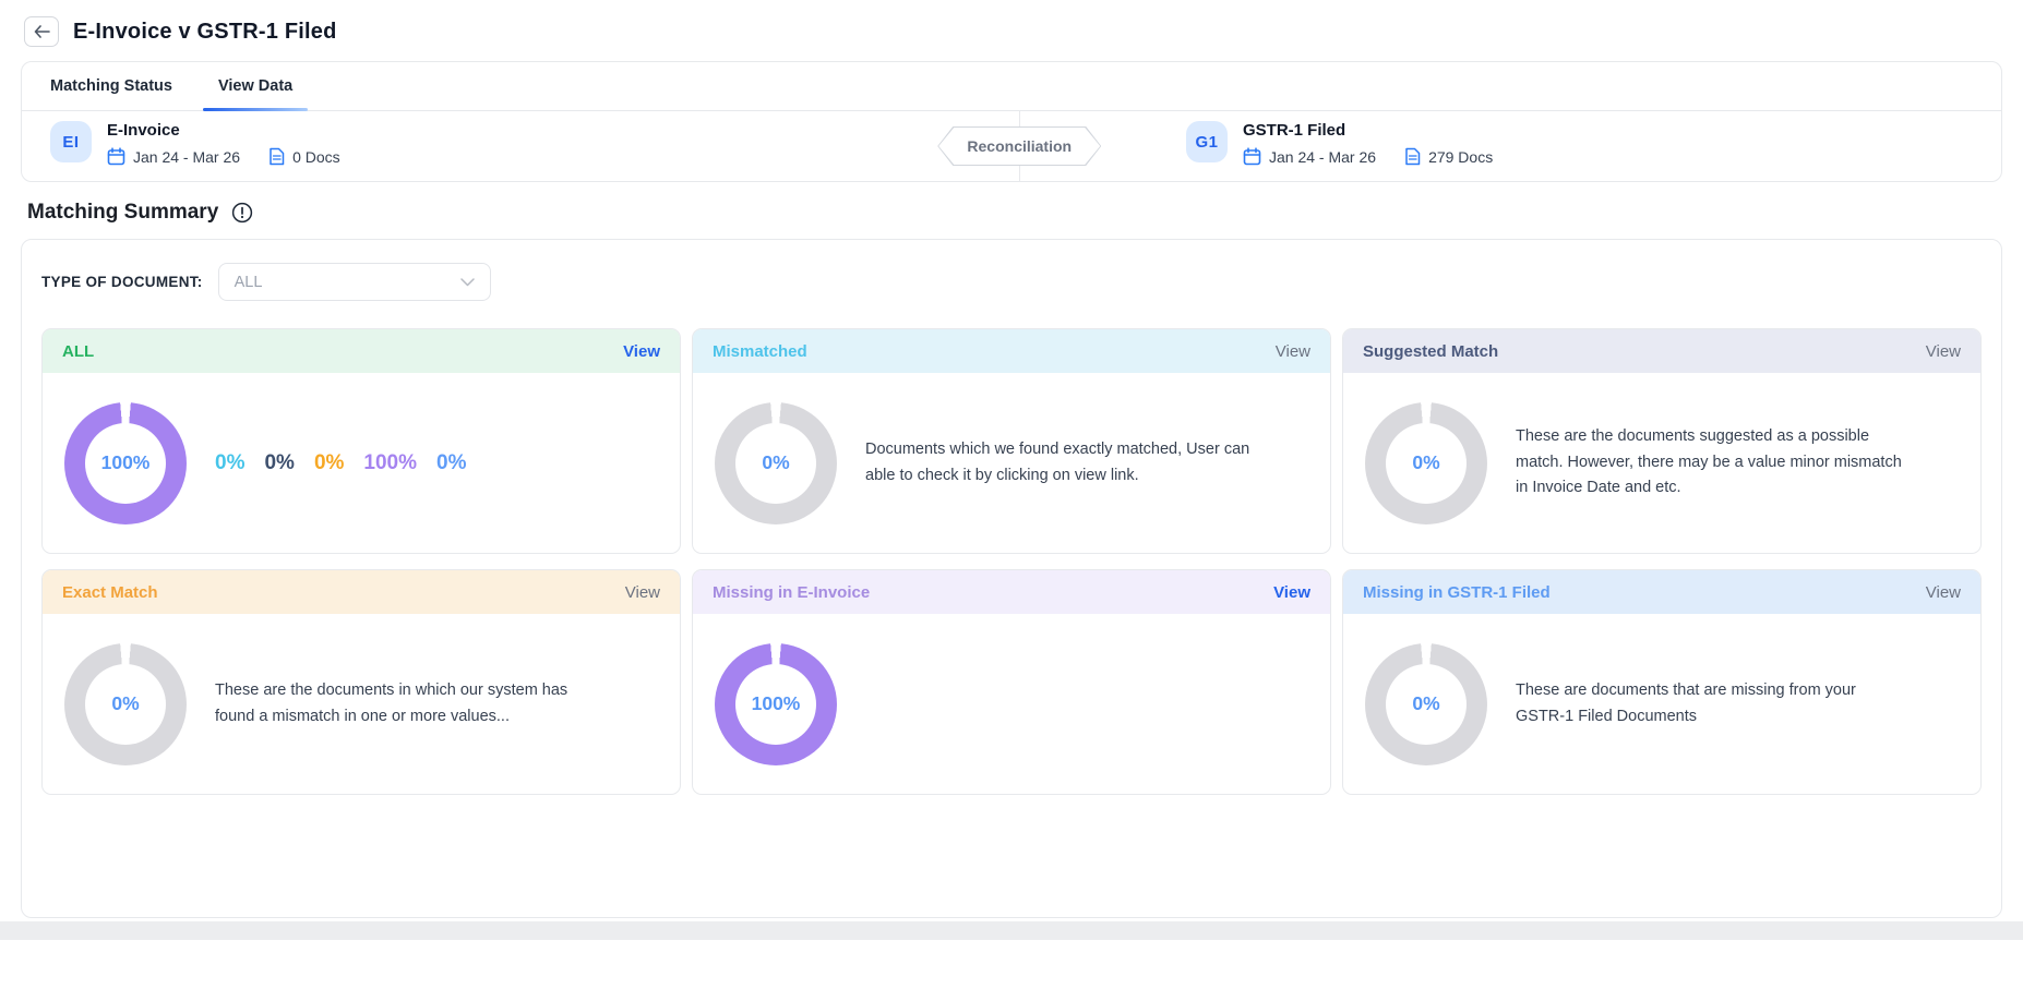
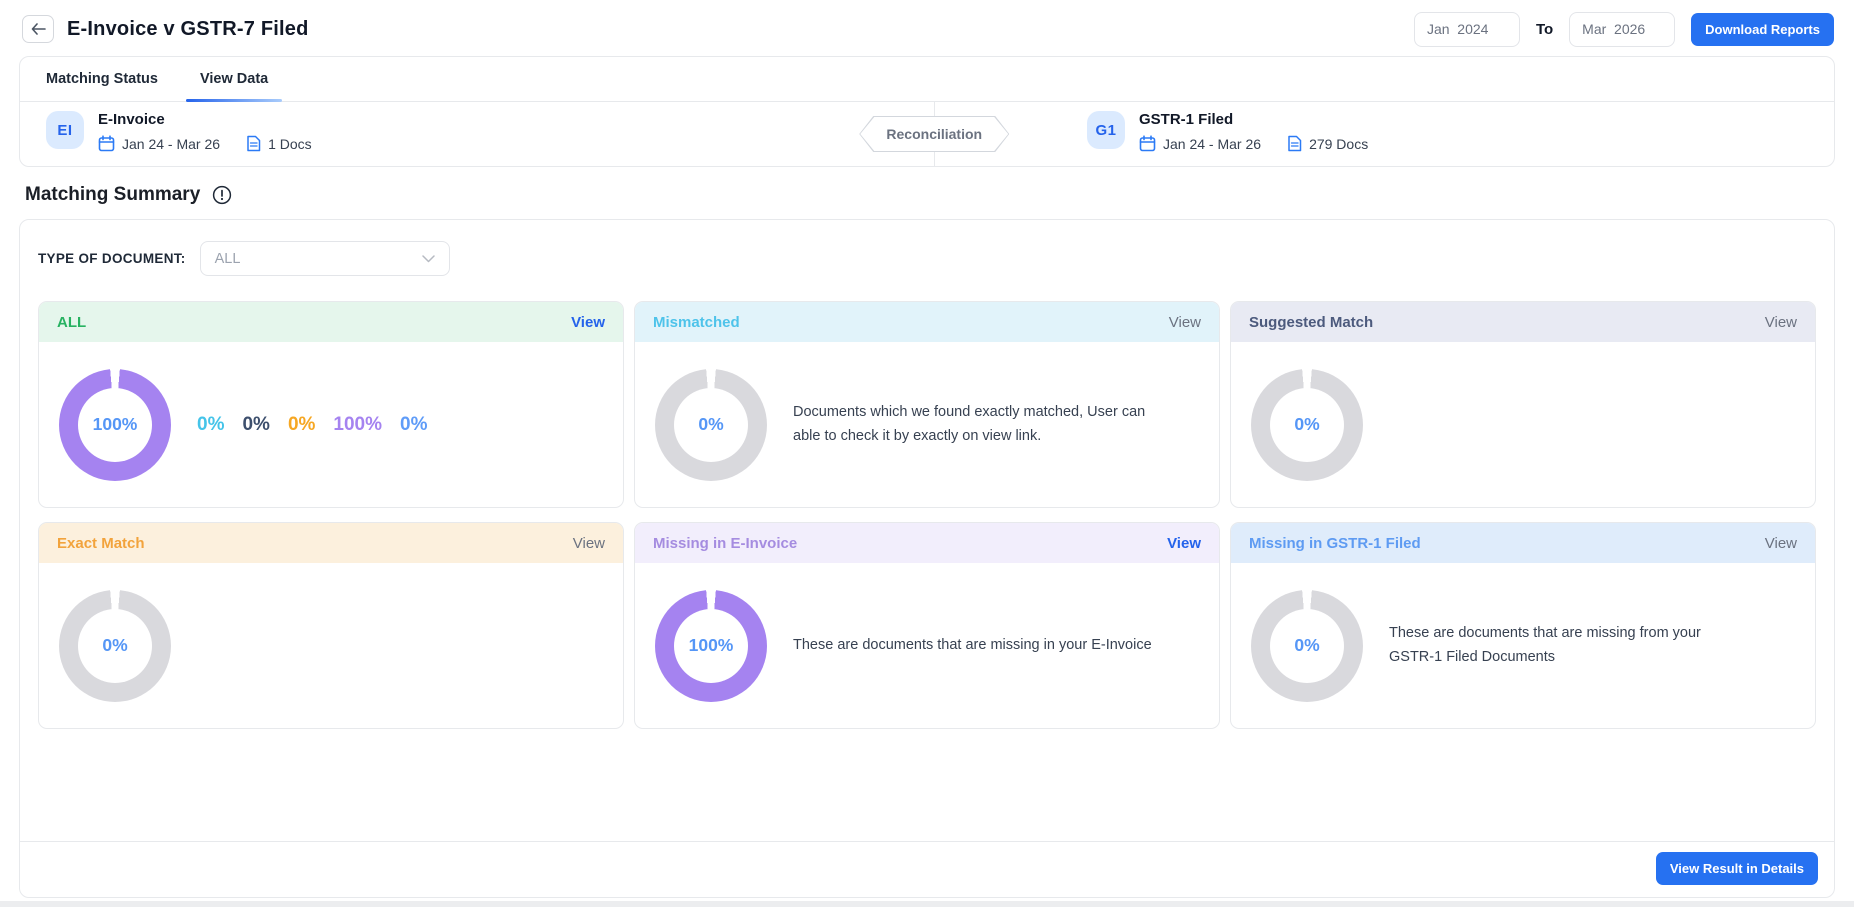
- E-Invoice v GSTR-1 Filed
+ E-Invoice v GSTR-7 Filed
+ Jan 2024
+ To
+ Mar 2026
+ Download Reports
  Matching Status
  View Data
  EI
  E-Invoice
  Jan 24 - Mar 26
- 0 Docs
+ 1 Docs
  Reconciliation
  G1
  GSTR-1 Filed
  Jan 24 - Mar 26
  279 Docs
  Matching Summary
  TYPE OF DOCUMENT:
  ALL
  ALL
  View
  100%
  0%
  0%
  0%
  100%
  0%
  Mismatched
  View
  0%
- Documents which we found exactly matched, User can able to check it by clicking on view link.
+ Documents which we found exactly matched, User can able to check it by exactly on view link.
  Suggested Match
  View
  0%
- These are the documents suggested as a possible match. However, there may be a value minor mismatch in Invoice Date and etc.
  Exact Match
  View
  0%
- These are the documents in which our system has found a mismatch in one or more values...
  Missing in E-Invoice
  View
  100%
+ These are documents that are missing in your E-Invoice
  Missing in GSTR-1 Filed
  View
  0%
  These are documents that are missing from your GSTR-1 Filed Documents
+ View Result in Details
